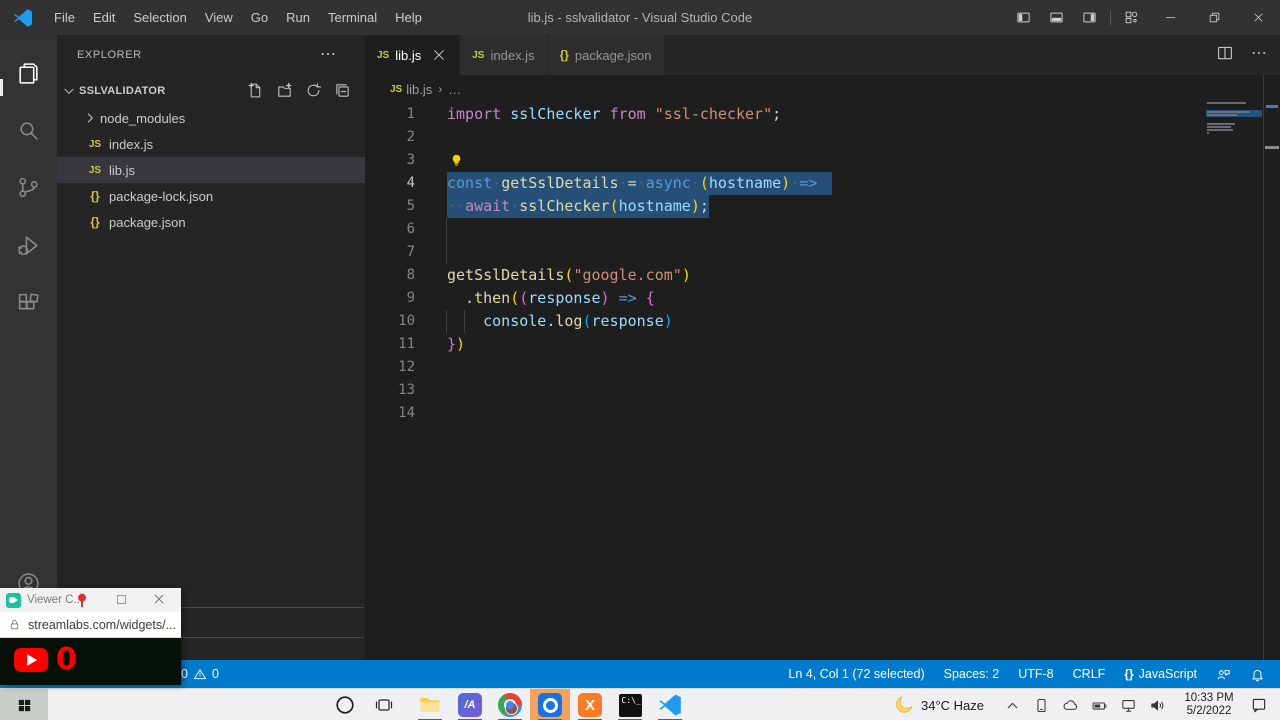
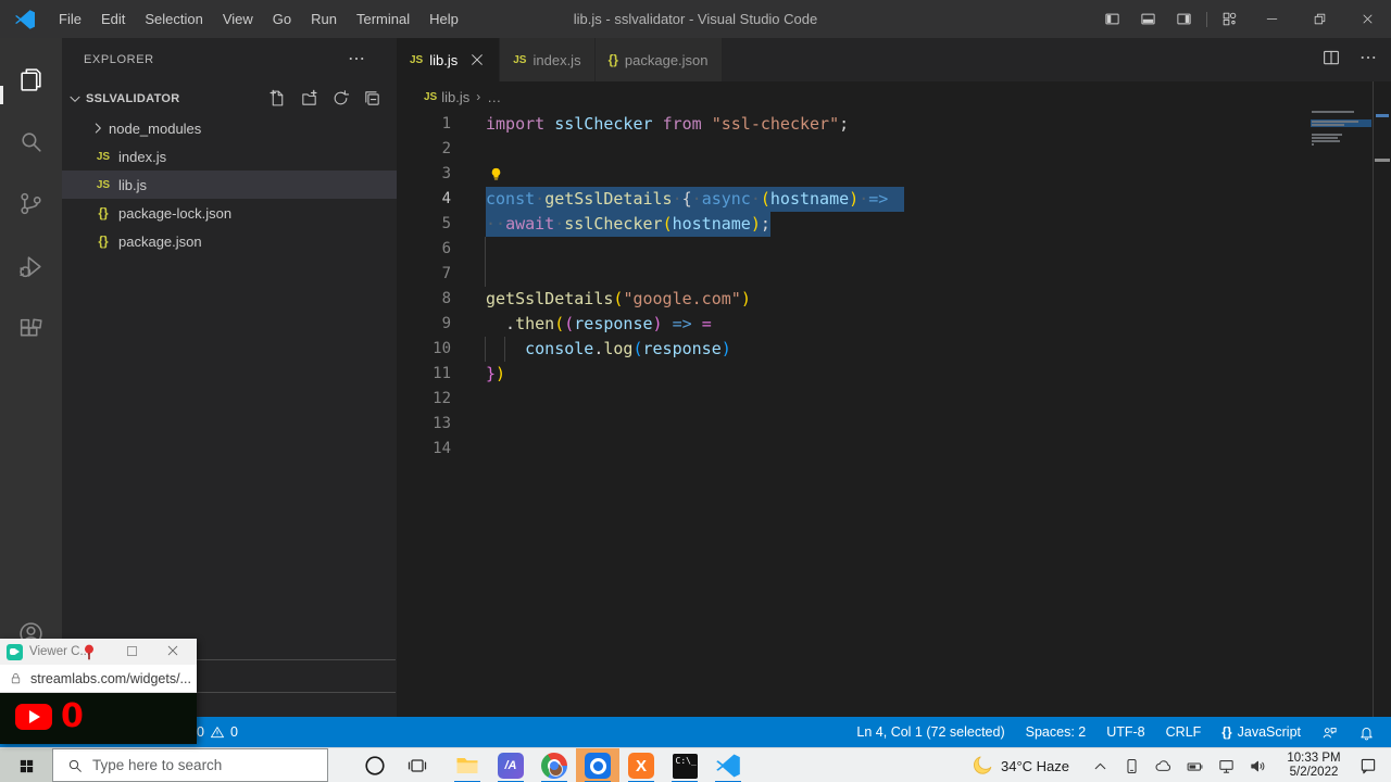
  File
  Edit
  Selection
  View
  Go
  Run
  Terminal
  Help
  lib.js - sslvalidator - Visual Studio Code
  EXPLORER
  SSLVALIDATOR
  node_modules
  JS
  index.js
  JS
  lib.js
  {}
  package-lock.json
  {}
  package.json
  JS
  lib.js
  JS
  index.js
  {}
  package.json
  JS
  lib.js
  ›
  …
  1
  2
  3
  4
  5
  6
  7
  8
  9
  10
  11
  12
  13
  14
  import sslChecker from "ssl-checker";
- const·getSslDetails·=·async·(hostname)·=>
+ const·getSslDetails·{·async·(hostname)·=>
  ··await·sslChecker(hostname);
  getSslDetails("google.com")
- .then((response) => {
+ .then((response) => =
  console.log(response)
  })
  0
  0
  Ln 4, Col 1 (72 selected)
  Spaces: 2
  UTF-8
  CRLF
  {}
  JavaScript
+ Type here to search
  /A
  X
  C:\_
  34°C Haze
  10:33 PM
  5/2/2022
  Viewer C..
  streamlabs.com/widgets/...
  0
